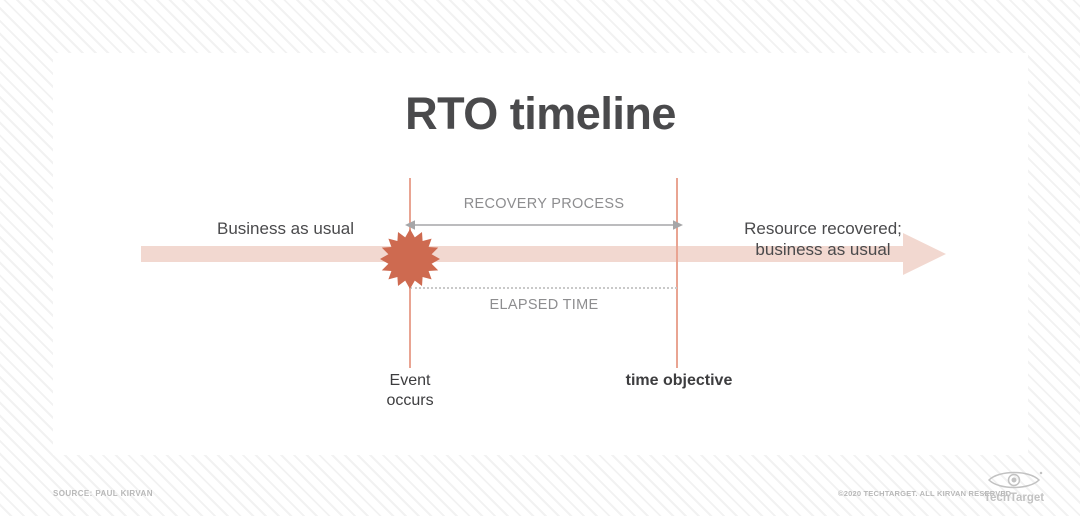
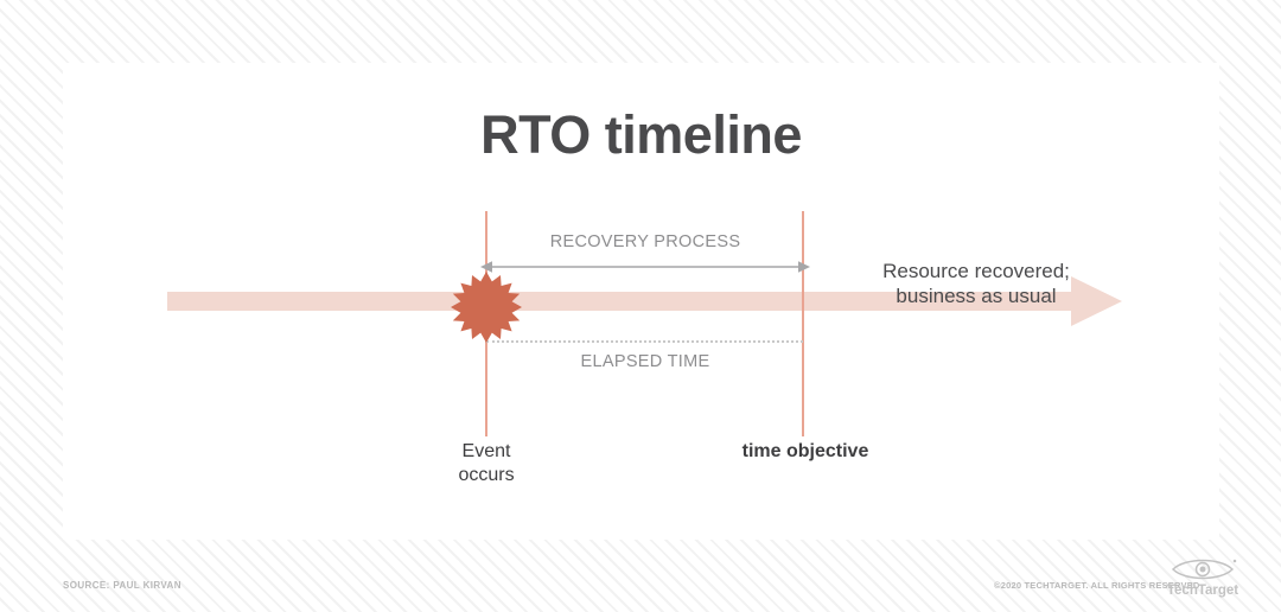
  RTO timeline
  RECOVERY PROCESS
  ELAPSED TIME
- Business as usual
  Resource recovered;
  business as usual
  Event
  occurs
  time objective
  SOURCE: PAUL KIRVAN
- ©2020 TECHTARGET. ALL KIRVAN RESERVED
+ ©2020 TECHTARGET. ALL RIGHTS RESERVED
  TechTarget
